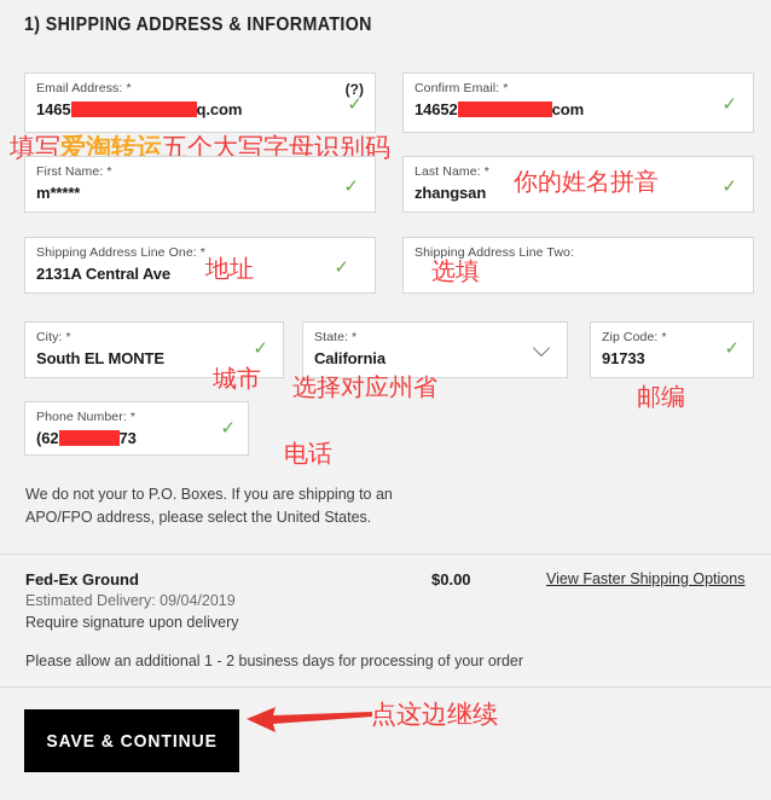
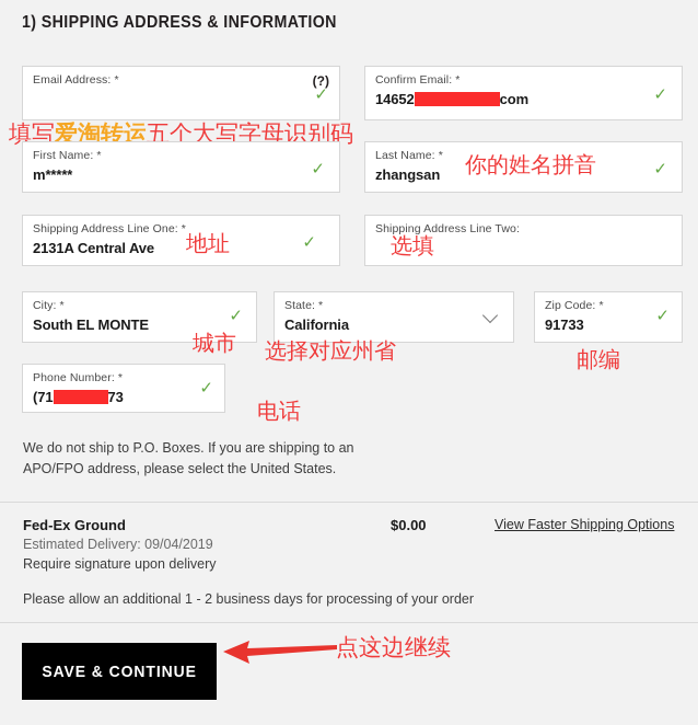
  1) SHIPPING ADDRESS & INFORMATION
  Email Address: *
- 1465 q.com
  (?)
  ✓
  Confirm Email: *
  14652 com
  ✓
  填写爱淘转运五个大写字母识别码
  First Name: *
  m*****
  ✓
  Last Name: *
  zhangsan
  ✓
  你的姓名拼音
  Shipping Address Line One: *
  2131A Central Ave
  ✓
  地址
  Shipping Address Line Two:
  选填
  City: *
  South EL MONTE
  ✓
  城市
  State: *
  California
  选择对应州省
  Zip Code: *
  91733
  ✓
  邮编
  Phone Number: *
- (62 73
+ (71 73
  ✓
  电话
- We do not your to P.O. Boxes. If you are shipping to an APO/FPO address, please select the United States.
+ We do not ship to P.O. Boxes. If you are shipping to an APO/FPO address, please select the United States.
  Fed-Ex Ground
  Estimated Delivery: 09/04/2019
  Require signature upon delivery
  $0.00
  View Faster Shipping Options
  Please allow an additional 1 - 2 business days for processing of your order
  SAVE & CONTINUE
  点这边继续
